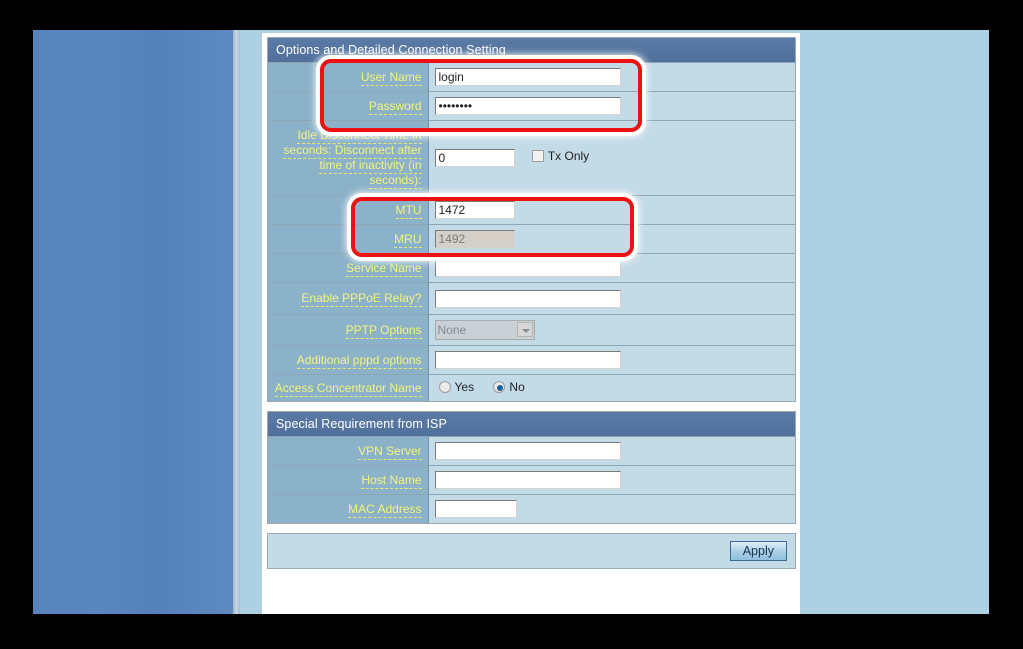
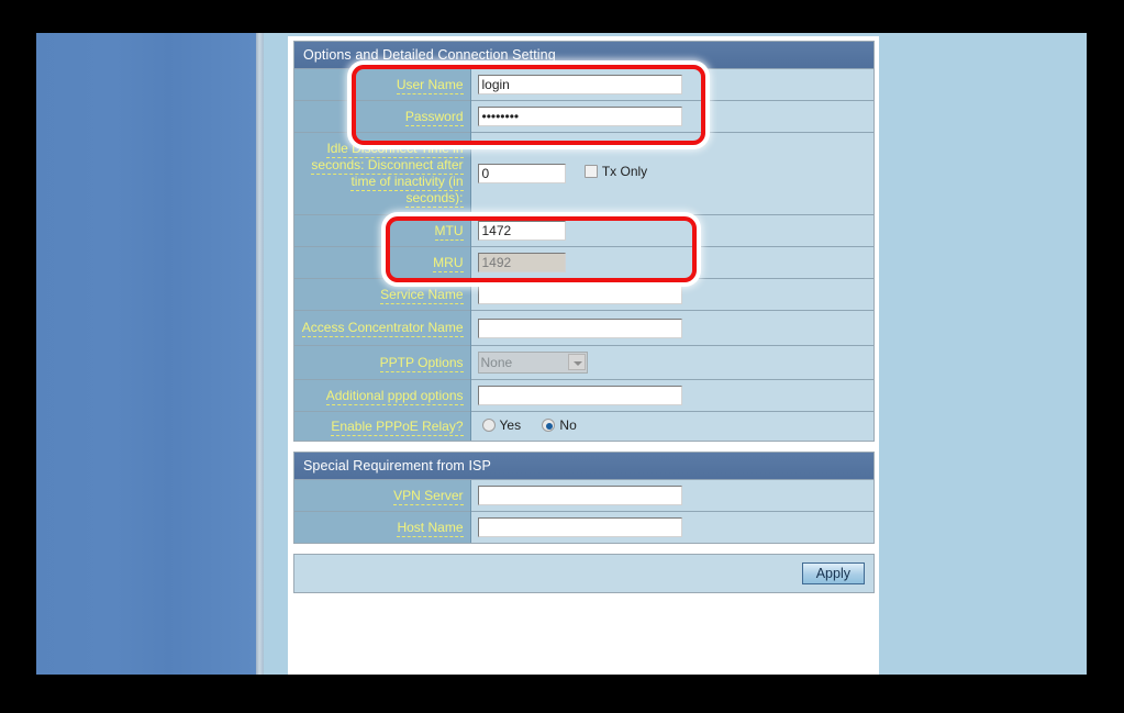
  Options and Detailed Connection Setting
  User Name	login
  Password
  Idle Disconnect Time in seconds: Disconnect after time of inactivity (in seconds):	0 Tx Only
  MTU	1472
  MRU	1492
  Service Name
- Enable PPPoE Relay?
+ Access Concentrator Name
  PPTP Options	None
  Additional pppd options
- Access Concentrator Name	Yes No
+ Enable PPPoE Relay?	Yes No
  Special Requirement from ISP
  VPN Server
  Host Name
- MAC Address
  Apply
